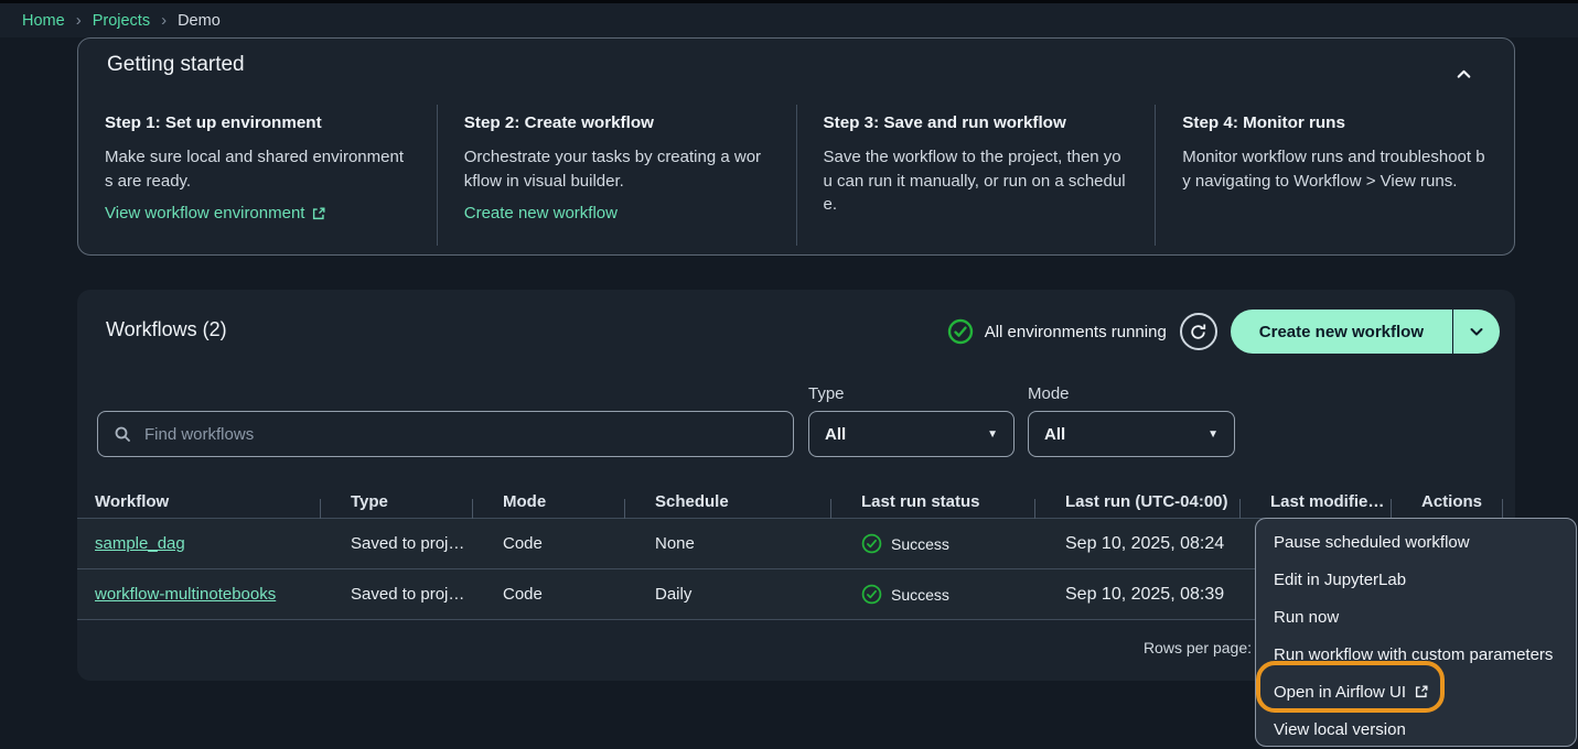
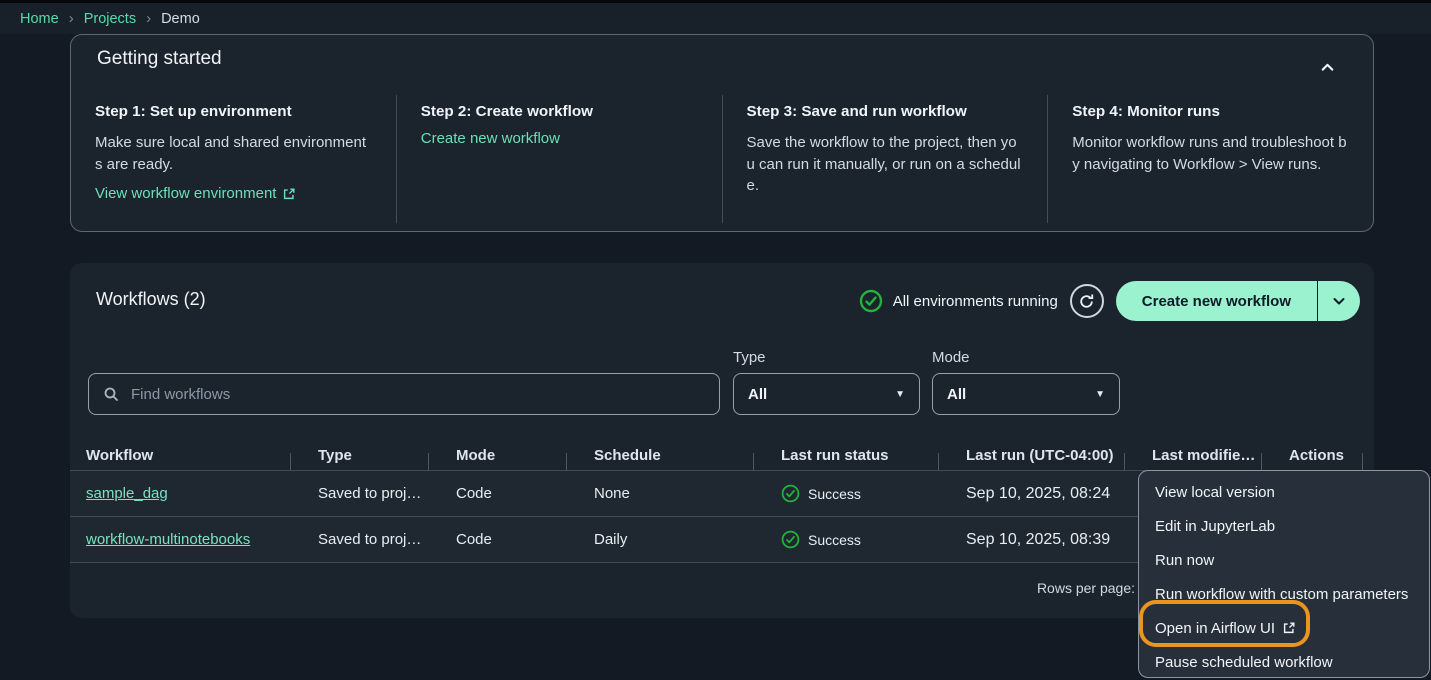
  Home
  ›
  Projects
  ›
  Demo
  Getting started
  Step 1: Set up environment
  Make sure local and shared environments are ready.
  View workflow environment
  Step 2: Create workflow
- Orchestrate your tasks by creating a workflow in visual builder.
  Create new workflow
  Step 3: Save and run workflow
  Save the workflow to the project, then you can run it manually, or run on a schedule.
  Step 4: Monitor runs
  Monitor workflow runs and troubleshoot by navigating to Workflow > View runs.
  Workflows (2)
  All environments running
  Create new workflow
  Find workflows
  Type
  All
  ▼
  Mode
  All
  ▼
  Workflow
  Type
  Mode
  Schedule
  Last run status
  Last run (UTC-04:00)
  Last modifie…
  Actions
  sample_dag
  Saved to proj…
  Code
  None
  Success
  Sep 10, 2025, 08:24
  workflow-multinotebooks
  Saved to proj…
  Code
  Daily
  Success
  Sep 10, 2025, 08:39
  Rows per page:
- Pause scheduled workflow
+ View local version
  Edit in JupyterLab
  Run now
  Run workflow with custom parameters
  Open in Airflow UI
- View local version
+ Pause scheduled workflow
